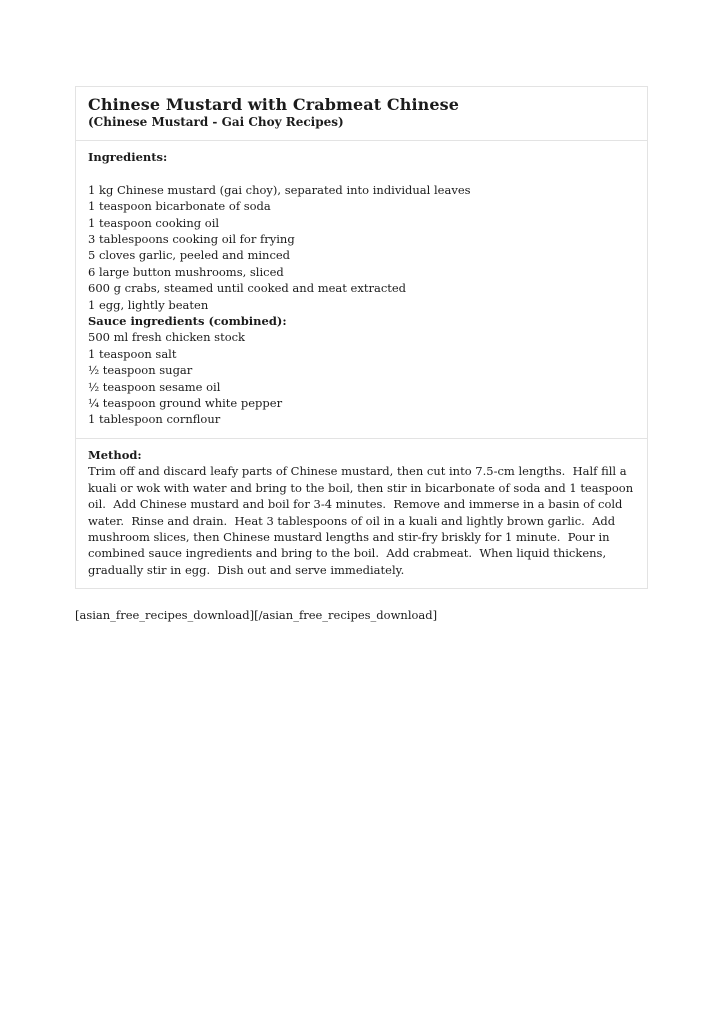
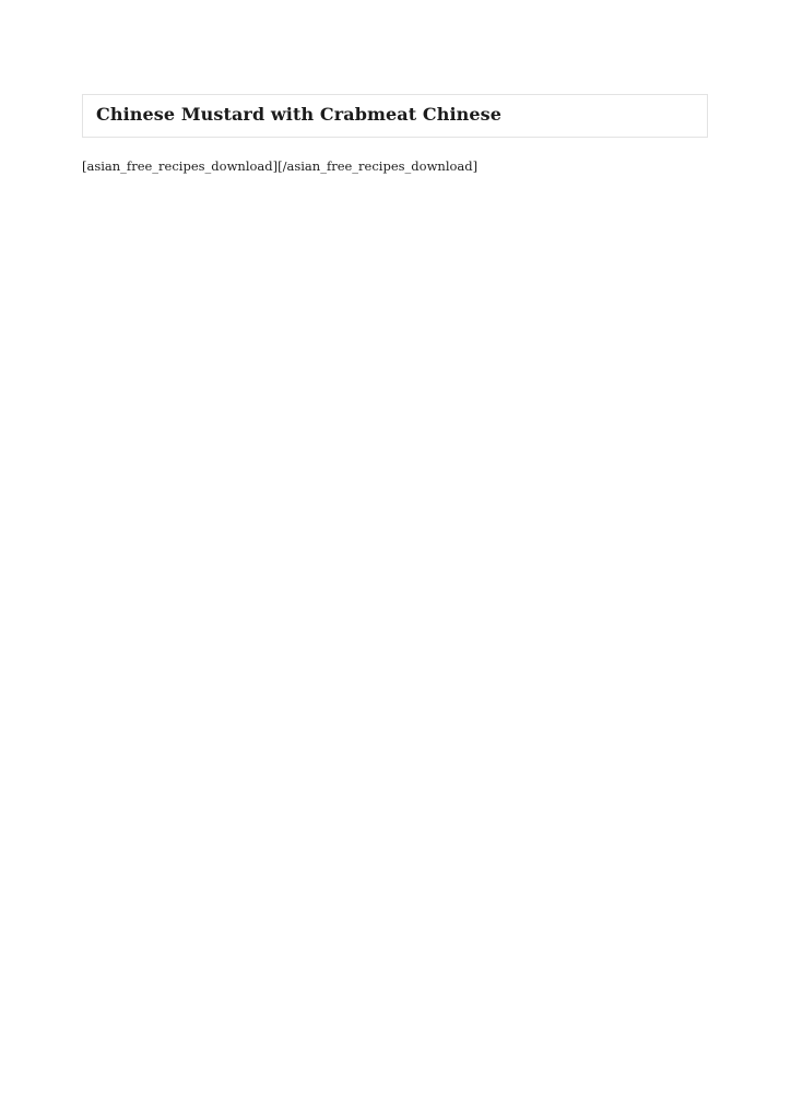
  Chinese Mustard with Crabmeat Chinese
- (Chinese Mustard - Gai Choy Recipes)
- Ingredients:
- 1 kg Chinese mustard (gai choy), separated into individual leaves
- 1 teaspoon bicarbonate of soda
- 1 teaspoon cooking oil
- 3 tablespoons cooking oil for frying
- 5 cloves garlic, peeled and minced
- 6 large button mushrooms, sliced
- 600 g crabs, steamed until cooked and meat extracted
- 1 egg, lightly beaten
- Sauce ingredients (combined):
- 500 ml fresh chicken stock
- 1 teaspoon salt
- ½ teaspoon sugar
- ½ teaspoon sesame oil
- ¼ teaspoon ground white pepper
- 1 tablespoon cornflour
- Method:
- Trim off and discard leafy parts of Chinese mustard, then cut into 7.5-cm lengths. Half fill a kuali or wok with water and bring to the boil, then stir in bicarbonate of soda and 1 teaspoon oil. Add Chinese mustard and boil for 3-4 minutes. Remove and immerse in a basin of cold water. Rinse and drain. Heat 3 tablespoons of oil in a kuali and lightly brown garlic. Add mushroom slices, then Chinese mustard lengths and stir-fry briskly for 1 minute. Pour in combined sauce ingredients and bring to the boil. Add crabmeat. When liquid thickens, gradually stir in egg. Dish out and serve immediately.
  [asian_free_recipes_download][/asian_free_recipes_download]
